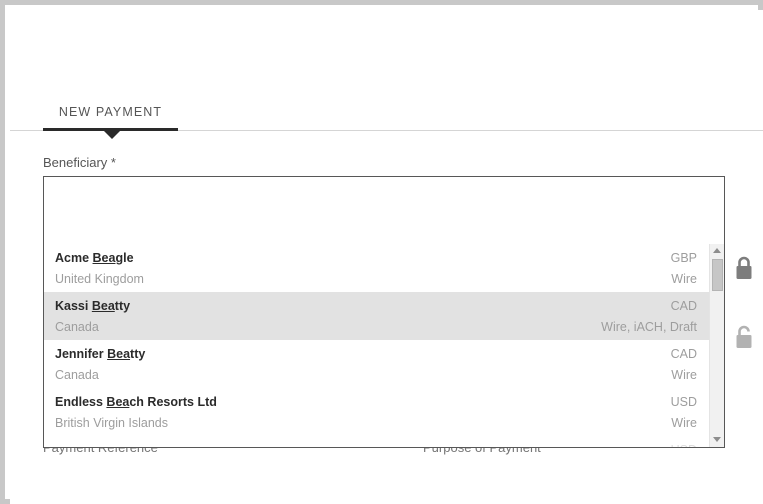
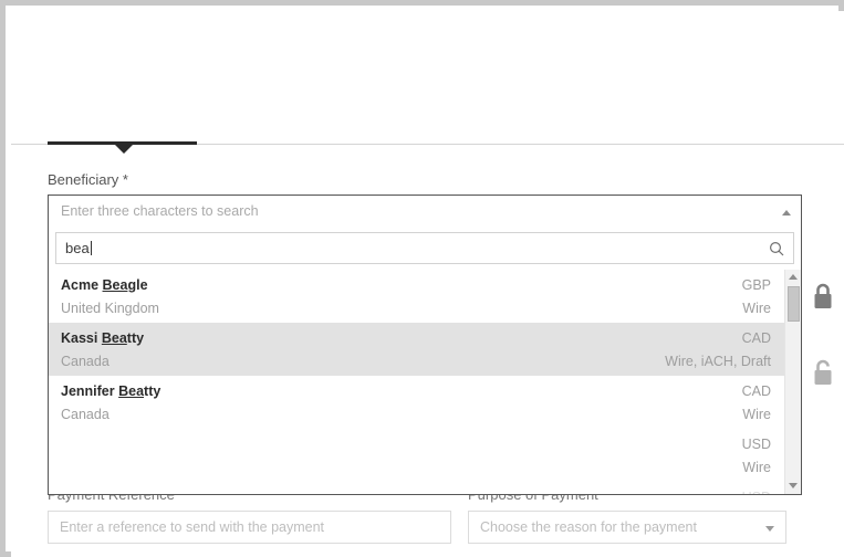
- NEW PAYMENT
  Beneficiary *
+ Enter a reference to send with the payment
+ Choose the reason for the payment
+ Enter three characters to search
+ bea
  Acme Beagle
  United Kingdom
  GBP
  Wire
  Kassi Beatty
  Canada
  CAD
  Wire, iACH, Draft
  Jennifer Beatty
  Canada
  CAD
  Wire
- Endless Beach Resorts Ltd
- British Virgin Islands
  USD
  Wire
